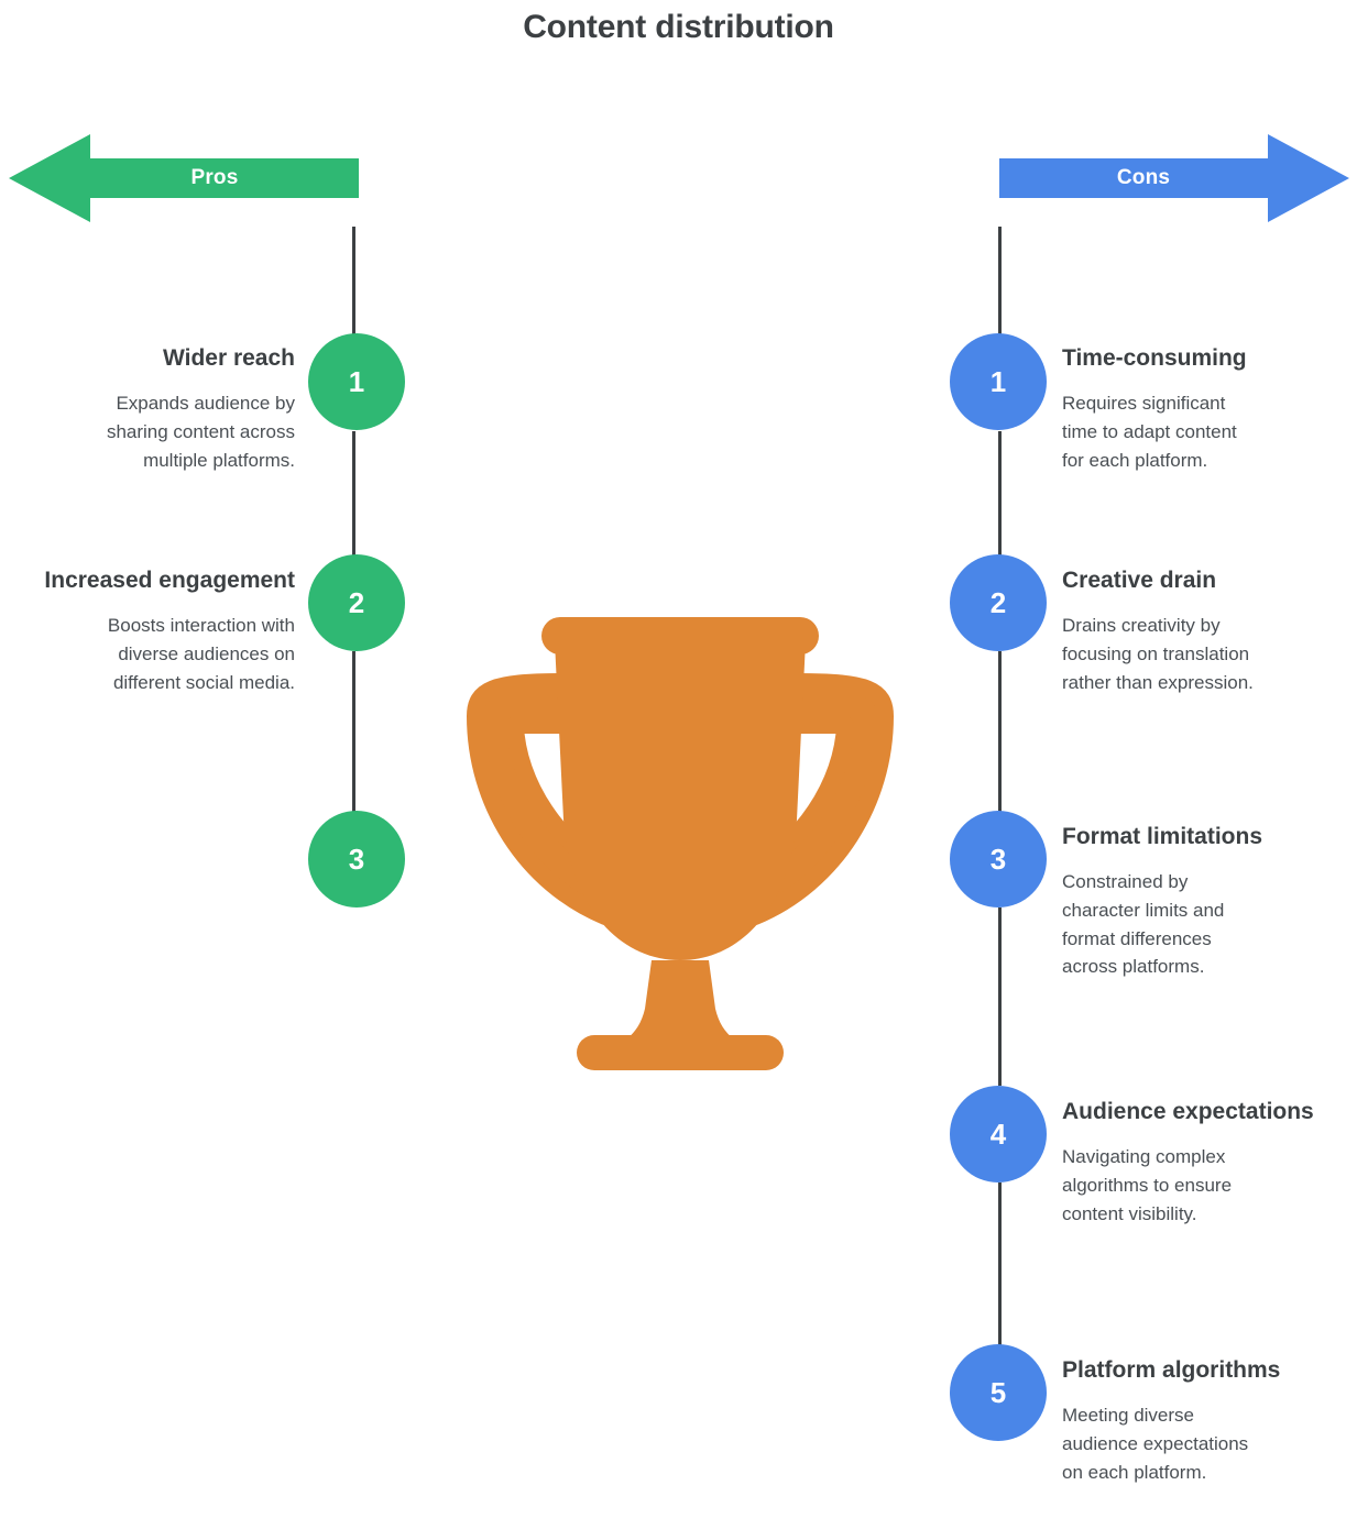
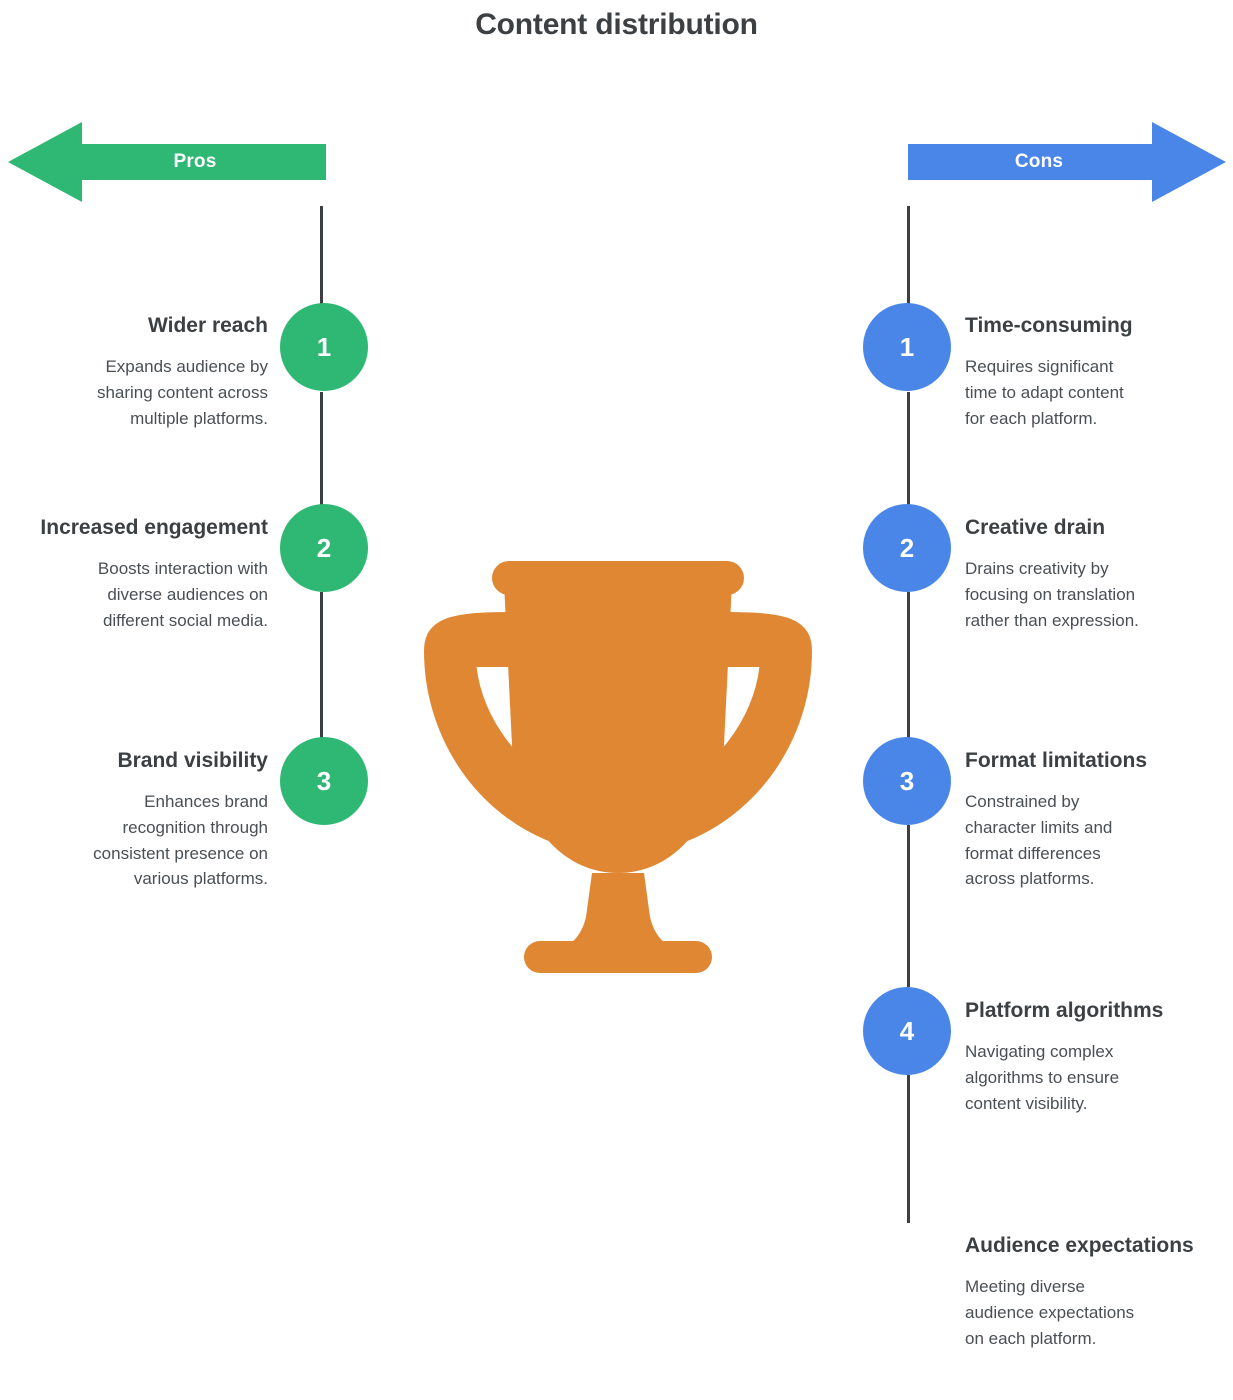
  Content distribution
  Pros
  Cons
  1
  Wider reach
  Expands audience by
  sharing content across
  multiple platforms.
  2
  Increased engagement
  Boosts interaction with
  diverse audiences on
  different social media.
  3
+ Brand visibility
+ Enhances brand
+ recognition through
+ consistent presence on
+ various platforms.
  1
  Time-consuming
  Requires significant
  time to adapt content
  for each platform.
  2
  Creative drain
  Drains creativity by
  focusing on translation
  rather than expression.
  3
  Format limitations
  Constrained by
  character limits and
  format differences
  across platforms.
  4
- Audience expectations
+ Platform algorithms
  Navigating complex
  algorithms to ensure
  content visibility.
- 5
- Platform algorithms
+ Audience expectations
  Meeting diverse
  audience expectations
  on each platform.
